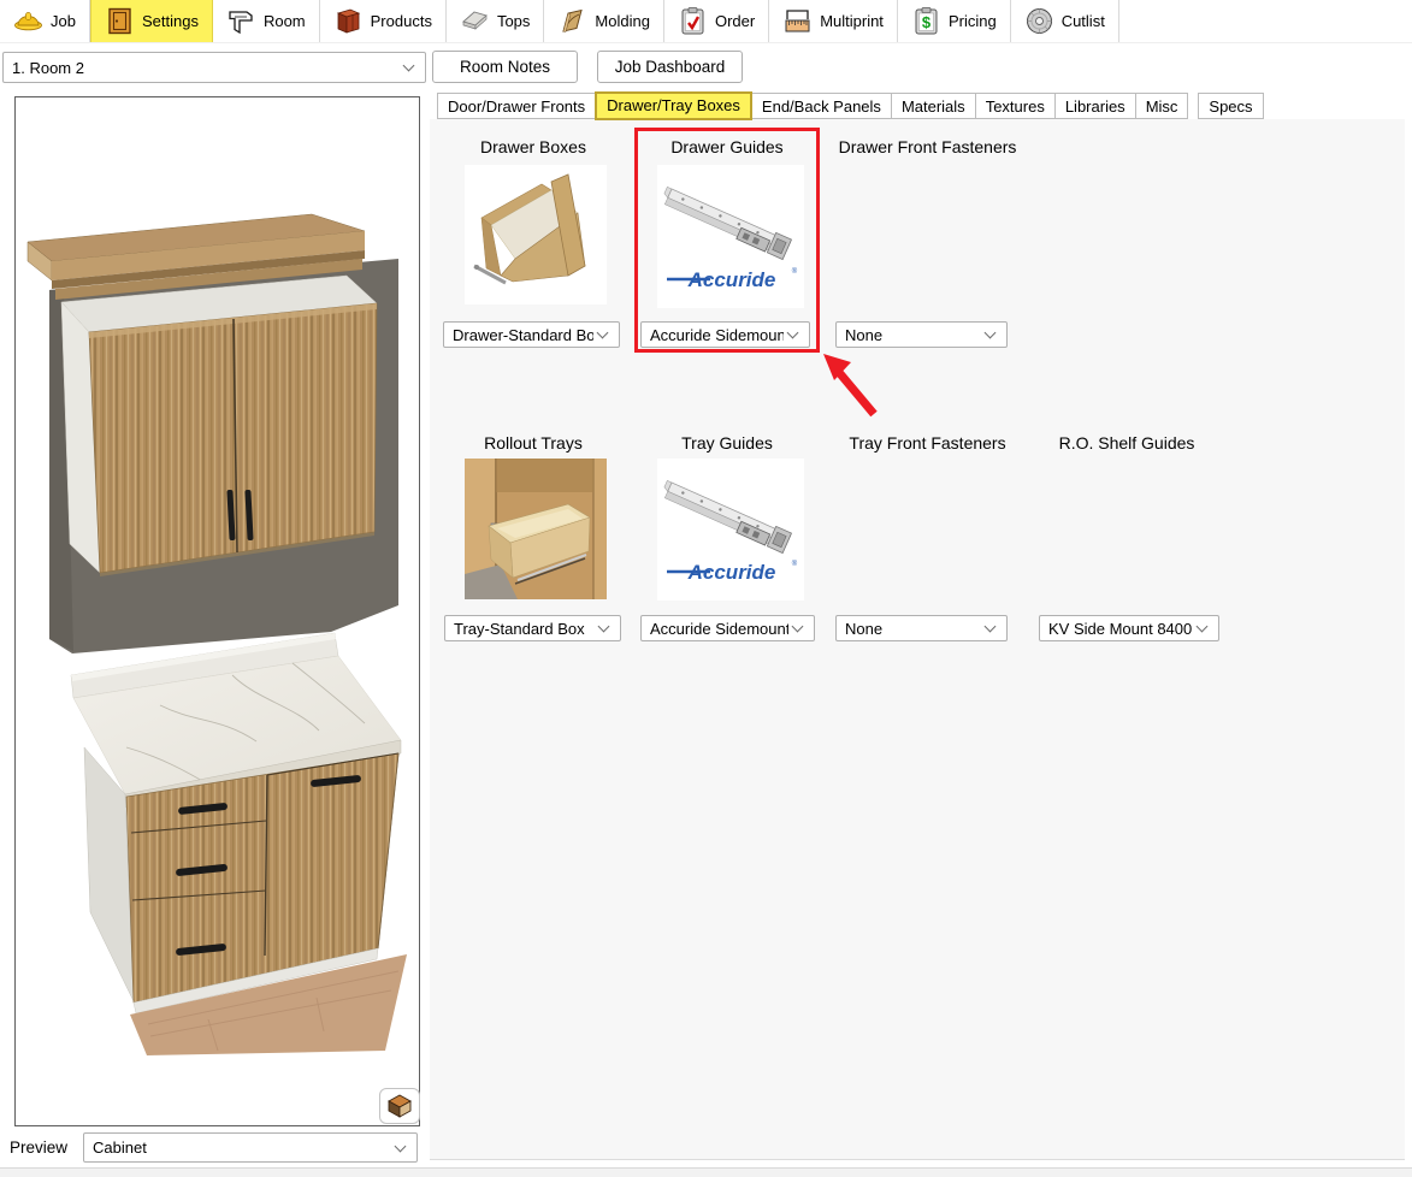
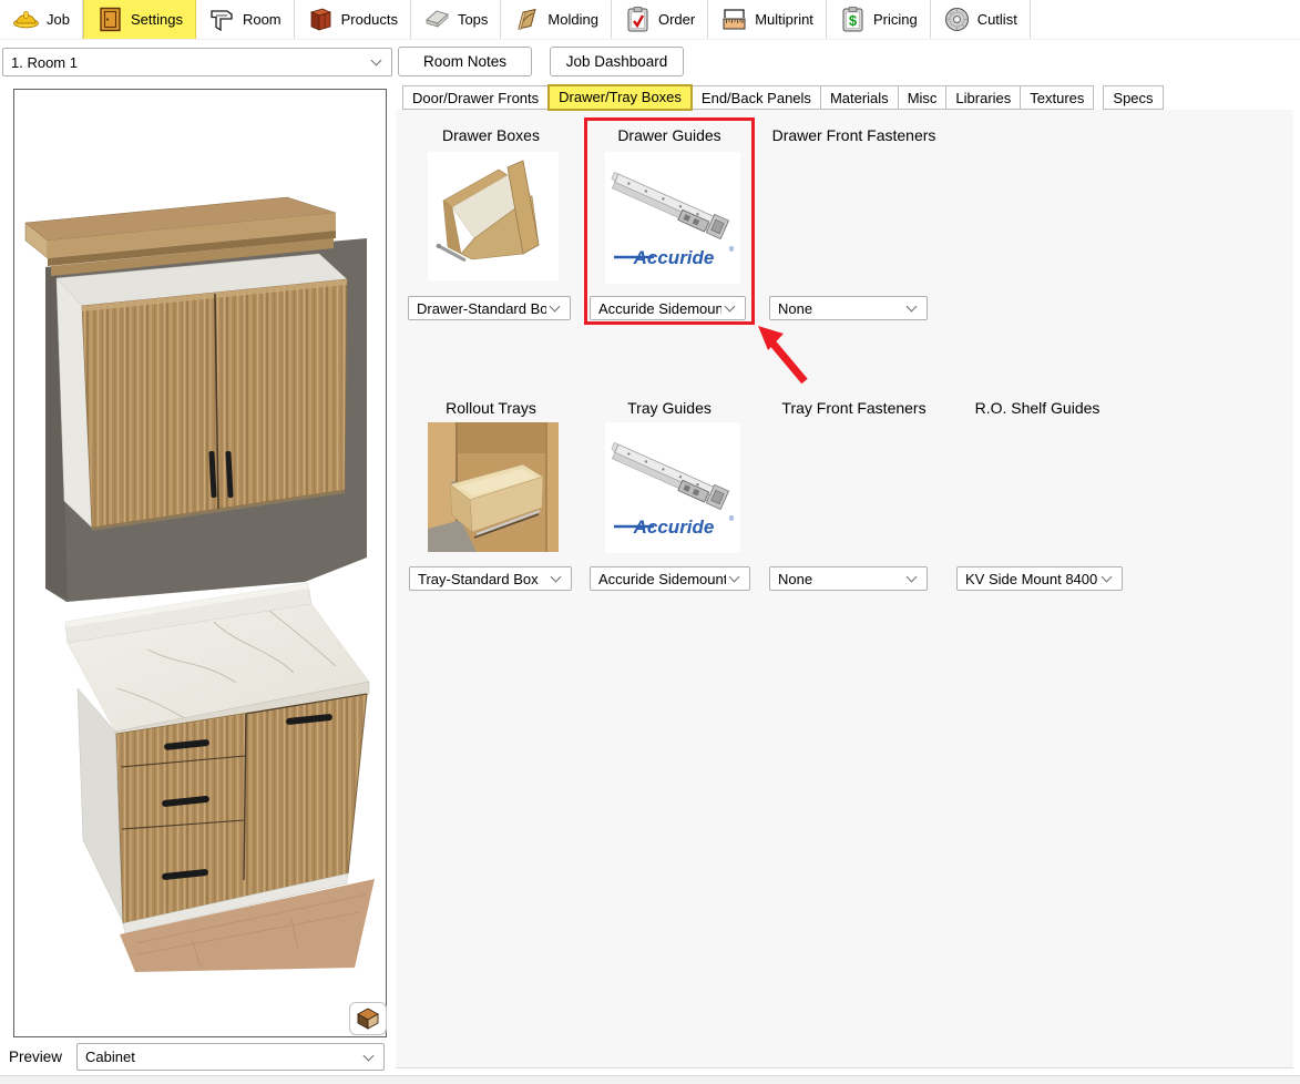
  Job
  Settings
  Room
  Products
  Tops
  Molding
  Order
  Multiprint
  $
  Pricing
  Cutlist
- 1. Room 2
+ 1. Room 1
  Room Notes
  Job Dashboard
  Door/Drawer Fronts
  Drawer/Tray Boxes
  End/Back Panels
  Materials
- Textures
+ Misc
  Libraries
- Misc
+ Textures
  Specs
  Preview
  Cabinet
  Drawer Boxes
  Drawer Guides
  Drawer Front Fasteners
  Accuride
  Drawer-Standard Bo
  Accuride Sidemoun
  None
  Rollout Trays
  Tray Guides
  Tray Front Fasteners
  R.O. Shelf Guides
  Accuride
  Tray-Standard Box
  Accuride Sidemount
  None
  KV Side Mount 8400
